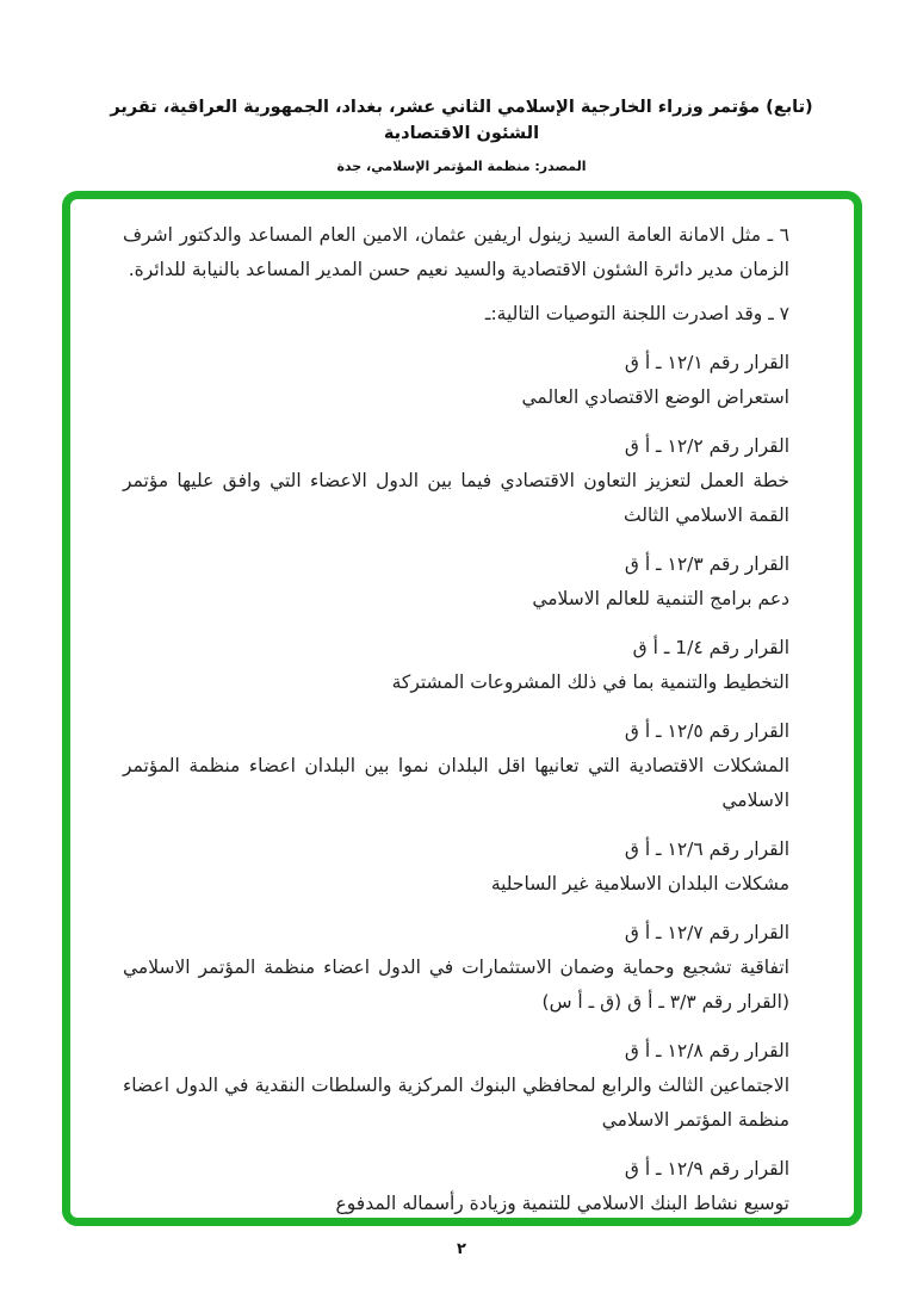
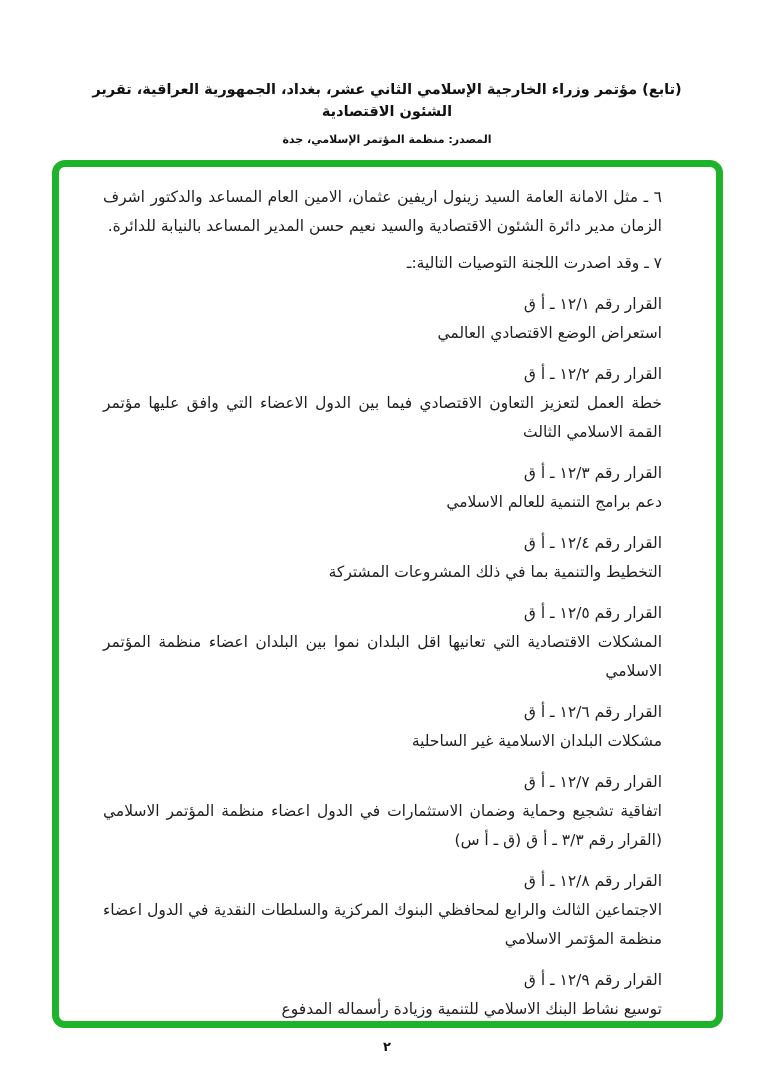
  (تابع) مؤتمر وزراء الخارجية الإسلامي الثاني عشر، بغداد، الجمهورية العراقية، تقرير الشئون الاقتصادية
  المصدر: منظمة المؤتمر الإسلامي، جدة
  ٦ ـ مثل الامانة العامة السيد زينول اريفين عثمان، الامين العام المساعد والدكتور اشرف الزمان مدير دائرة الشئون الاقتصادية والسيد نعيم حسن المدير المساعد بالنيابة للدائرة.
  ٧ ـ وقد اصدرت اللجنة التوصيات التالية:ـ
  القرار رقم ١٢/١ ـ أ ق
  استعراض الوضع الاقتصادي العالمي
  القرار رقم ١٢/٢ ـ أ ق
  خطة العمل لتعزيز التعاون الاقتصادي فيما بين الدول الاعضاء التي وافق عليها مؤتمر القمة الاسلامي الثالث
  القرار رقم ١٢/٣ ـ أ ق
  دعم برامج التنمية للعالم الاسلامي
- القرار رقم 1/٤ ـ أ ق
+ القرار رقم ١٢/٤ ـ أ ق
  التخطيط والتنمية بما في ذلك المشروعات المشتركة
  القرار رقم ١٢/٥ ـ أ ق
  المشكلات الاقتصادية التي تعانيها اقل البلدان نموا بين البلدان اعضاء منظمة المؤتمر الاسلامي
  القرار رقم ١٢/٦ ـ أ ق
  مشكلات البلدان الاسلامية غير الساحلية
  القرار رقم ١٢/٧ ـ أ ق
  اتفاقية تشجيع وحماية وضمان الاستثمارات في الدول اعضاء منظمة المؤتمر الاسلامي (القرار رقم ٣/٣ ـ أ ق (ق ـ أ س)
  القرار رقم ١٢/٨ ـ أ ق
  الاجتماعين الثالث والرابع لمحافظي البنوك المركزية والسلطات النقدية في الدول اعضاء منظمة المؤتمر الاسلامي
  القرار رقم ١٢/٩ ـ أ ق
  توسيع نشاط البنك الاسلامي للتنمية وزيادة رأسماله المدفوع
  ٢
